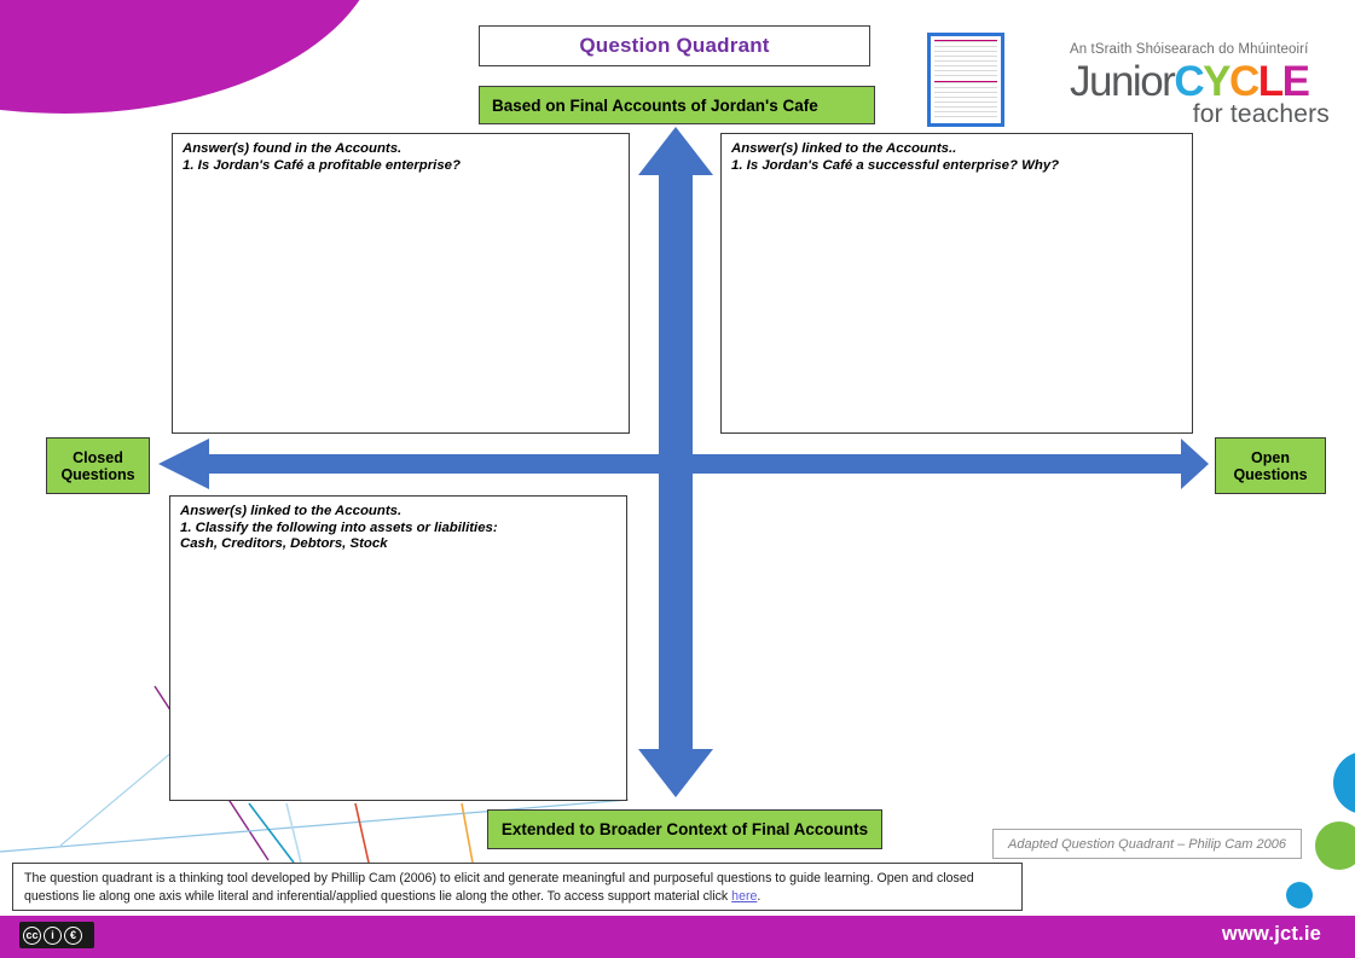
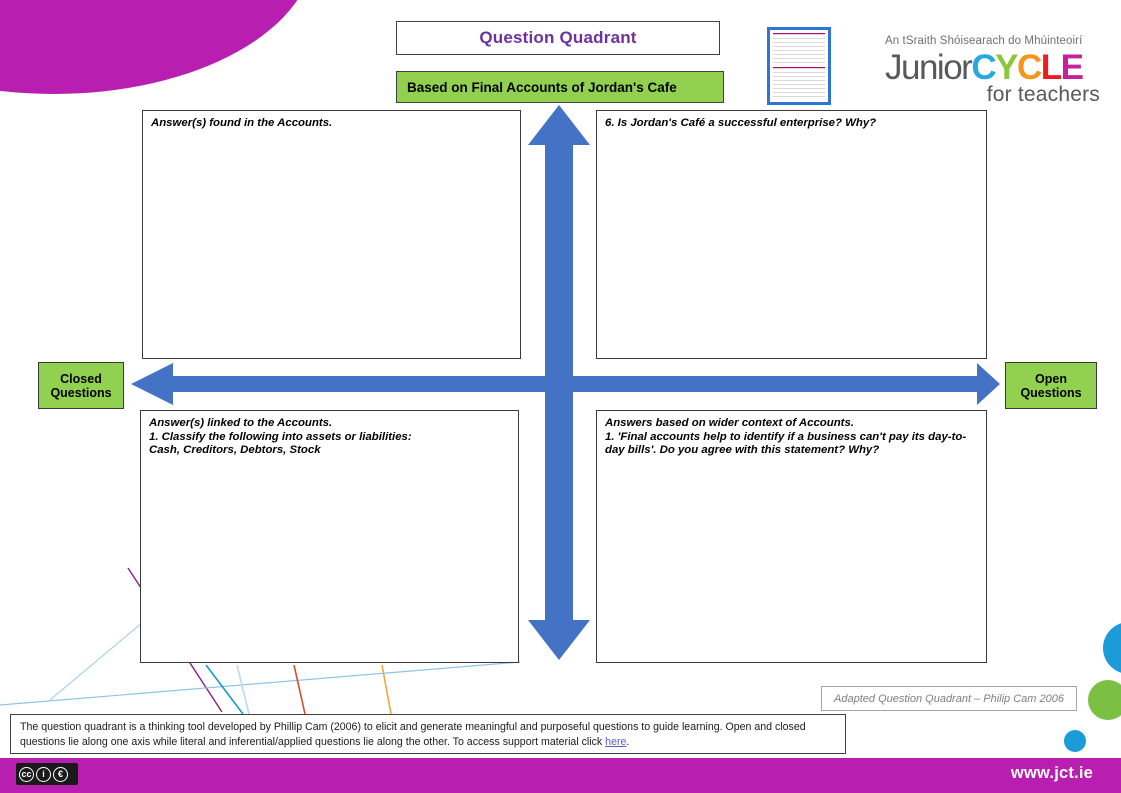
  Question Quadrant
  Based on Final Accounts of Jordan's Cafe
  An tSraith Shóisearach do Mhúinteoirí
  JuniorCYCLE
  for teachers
  Answer(s) found in the Accounts.
- 1. Is Jordan's Café a profitable enterprise?
- Answer(s) linked to the Accounts..
- 1. Is Jordan's Café a successful enterprise? Why?
+ 6. Is Jordan's Café a successful enterprise? Why?
  Answer(s) linked to the Accounts.
  1. Classify the following into assets or liabilities:
  Cash, Creditors, Debtors, Stock
+ Answers based on wider context of Accounts.
+ 1. 'Final accounts help to identify if a business can't pay its day-to-day bills'. Do you agree with this statement? Why?
  Closed
  Questions
  Open
  Questions
- Extended to Broader Context of Final Accounts
  Adapted Question Quadrant – Philip Cam 2006
  The question quadrant is a thinking tool developed by Phillip Cam (2006) to elicit and generate meaningful and purposeful questions to guide learning. Open and closed questions lie along one axis while literal and inferential/applied questions lie along the other. To access support material click here.
  cc
  i
  €
  www.jct.ie
